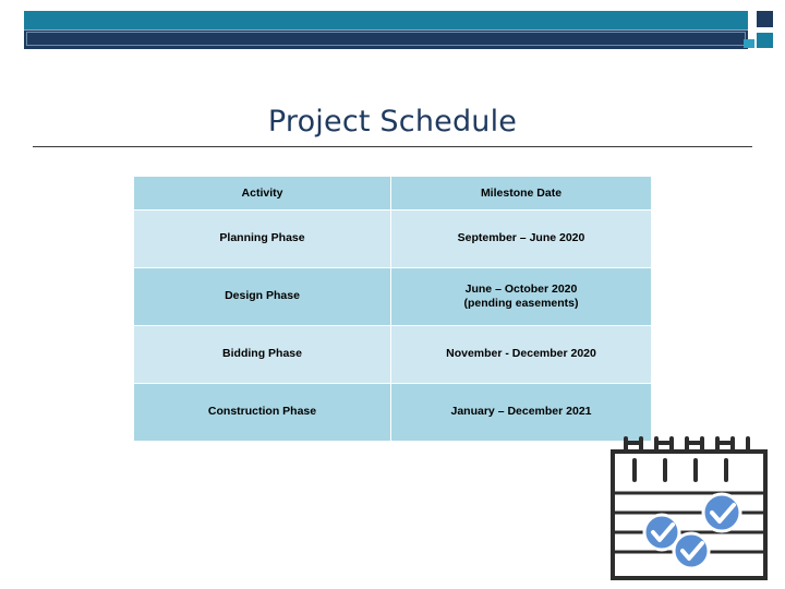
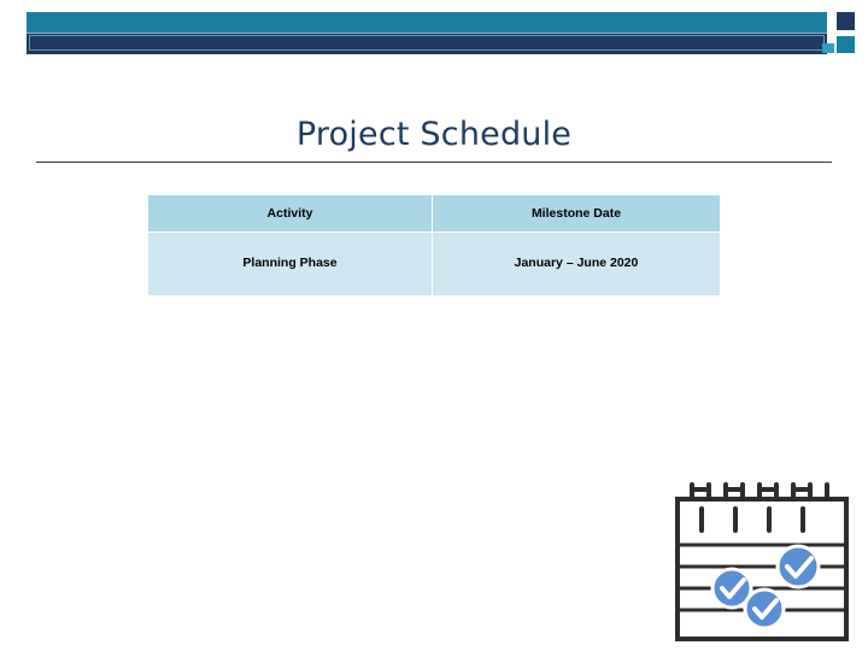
  Project Schedule
  Activity	Milestone Date
- Planning Phase	September – June 2020
+ Planning Phase	January – June 2020
- Design Phase	June – October 2020(pending easements)
- Bidding Phase	November - December 2020
- Construction Phase	January – December 2021
